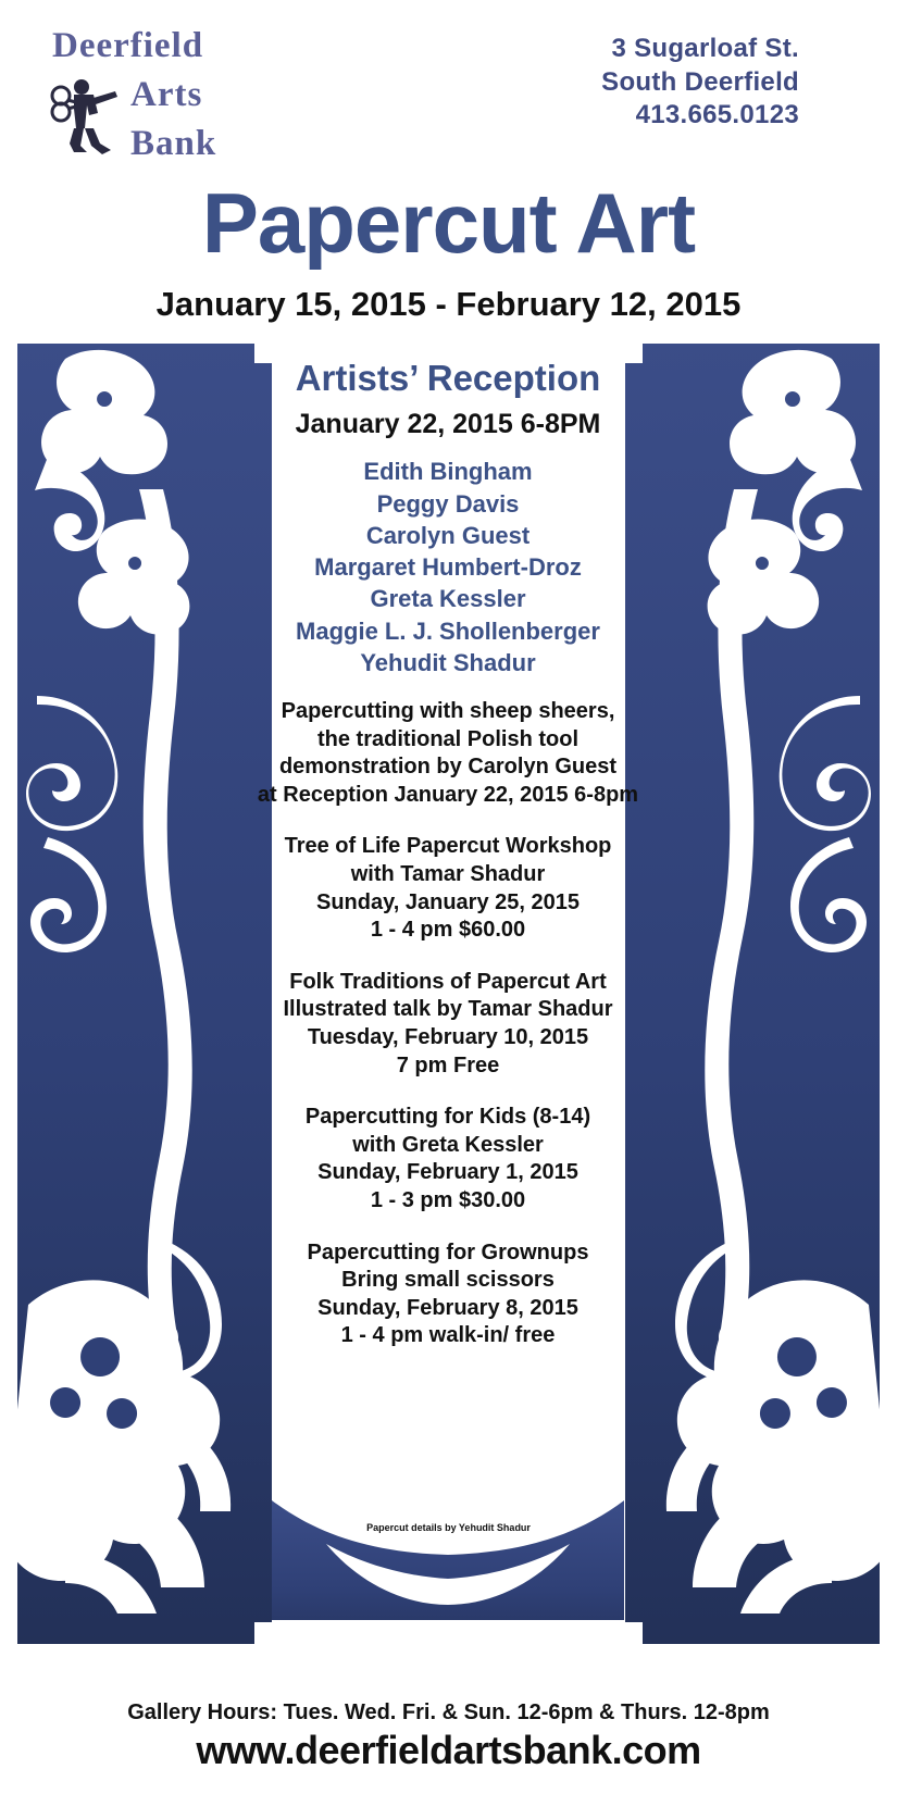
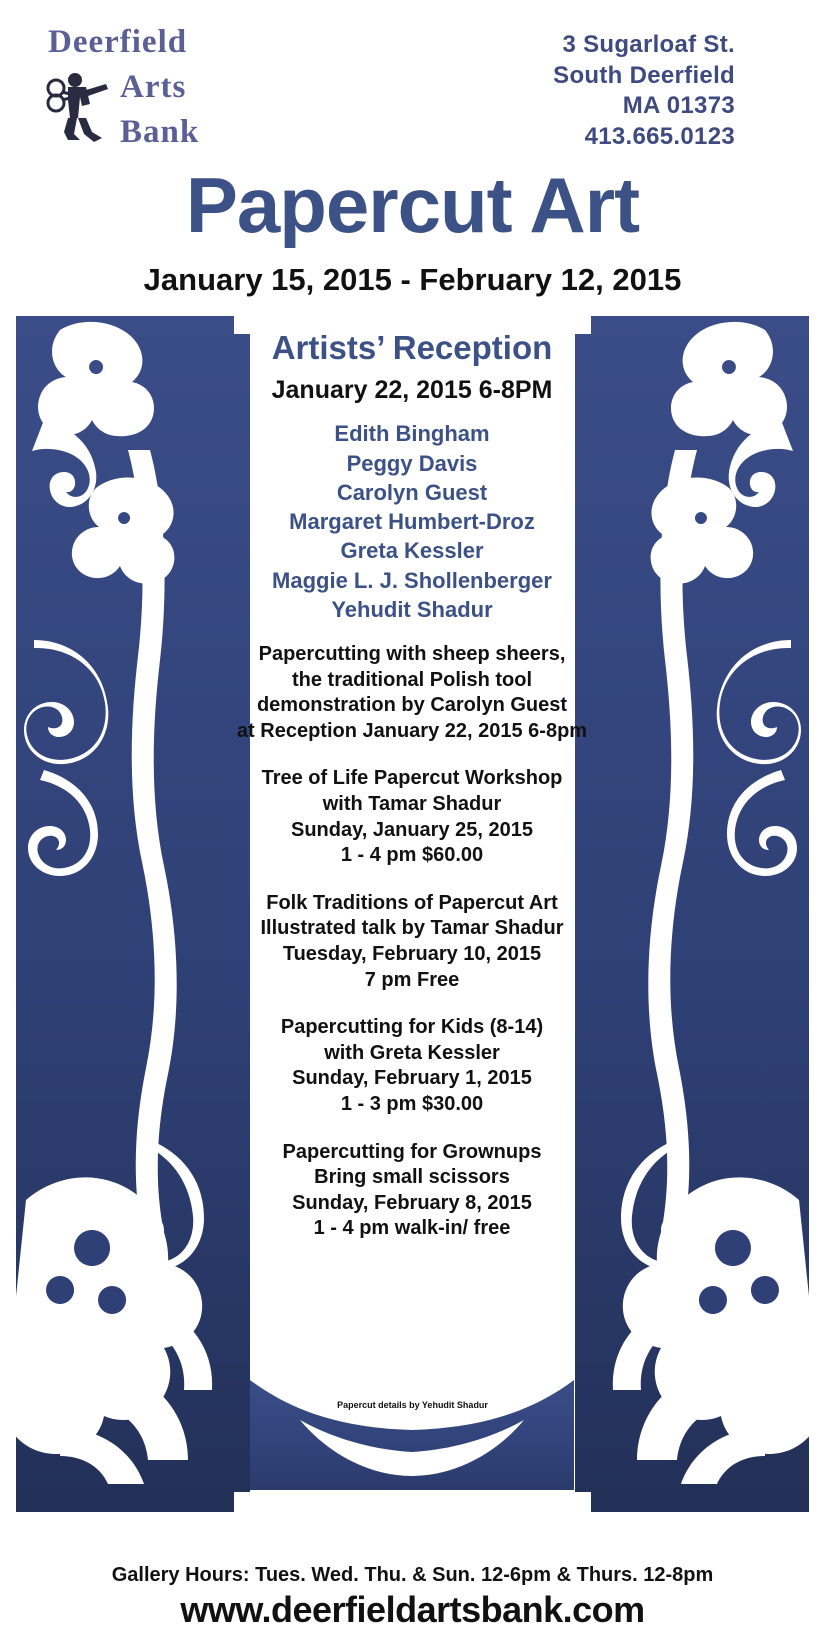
  Deerfield
  Arts
  Bank
  3 Sugarloaf St.
  South Deerfield
+ MA 01373
  413.665.0123
  Papercut Art
  January 15, 2015 - February 12, 2015
  Artists’ Reception
  January 22, 2015 6-8PM
  Edith Bingham
  Peggy Davis
  Carolyn Guest
  Margaret Humbert-Droz
  Greta Kessler
  Maggie L. J. Shollenberger
  Yehudit Shadur
  Papercutting with sheep sheers,
  the traditional Polish tool
  demonstration by Carolyn Guest
  at Reception January 22, 2015 6-8pm
  Tree of Life Papercut Workshop
  with Tamar Shadur
  Sunday, January 25, 2015
  1 - 4 pm $60.00
  Folk Traditions of Papercut Art
  Illustrated talk by Tamar Shadur
  Tuesday, February 10, 2015
  7 pm Free
  Papercutting for Kids (8-14)
  with Greta Kessler
  Sunday, February 1, 2015
  1 - 3 pm $30.00
  Papercutting for Grownups
  Bring small scissors
  Sunday, February 8, 2015
  1 - 4 pm walk-in/ free
  Papercut details by Yehudit Shadur
- Gallery Hours: Tues. Wed. Fri. & Sun. 12-6pm & Thurs. 12-8pm
+ Gallery Hours: Tues. Wed. Thu. & Sun. 12-6pm & Thurs. 12-8pm
  www.deerfieldartsbank.com
